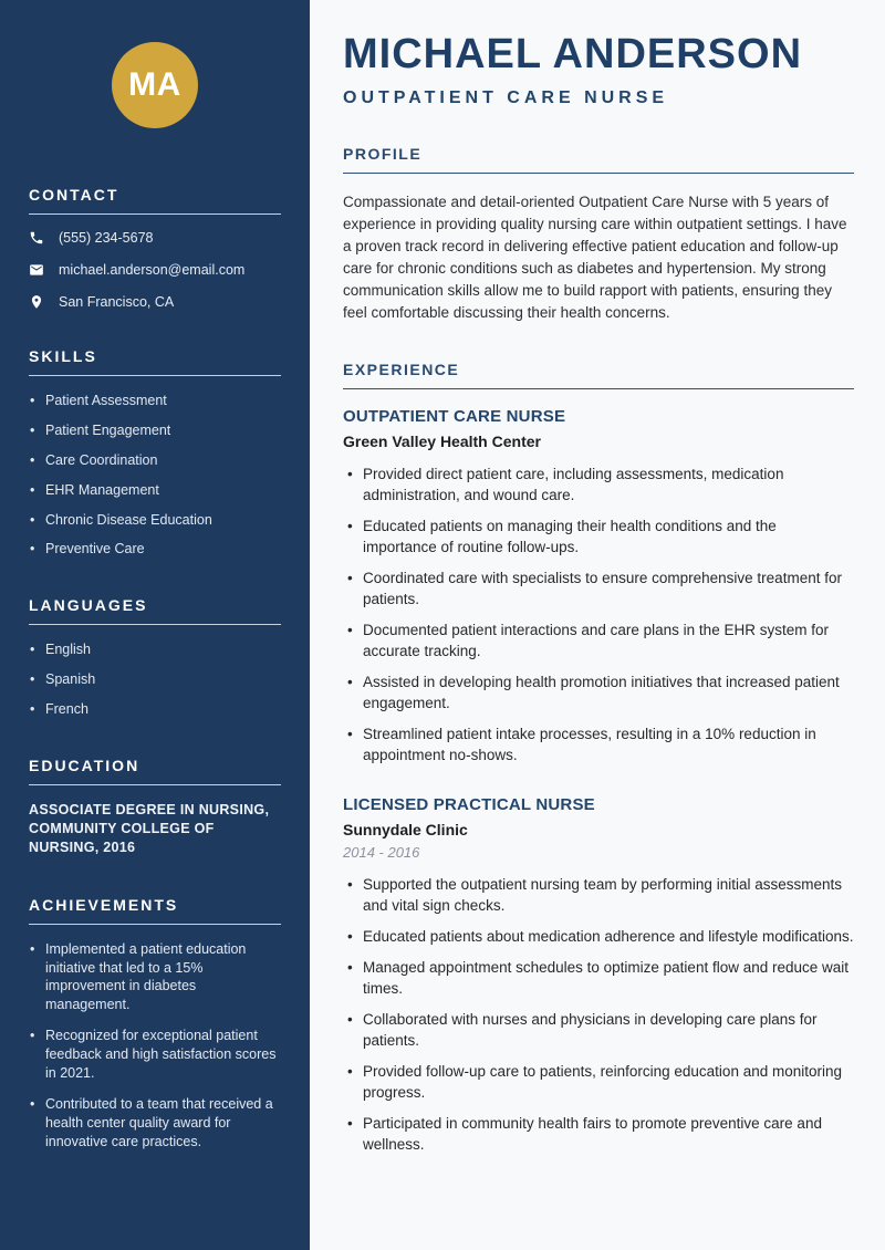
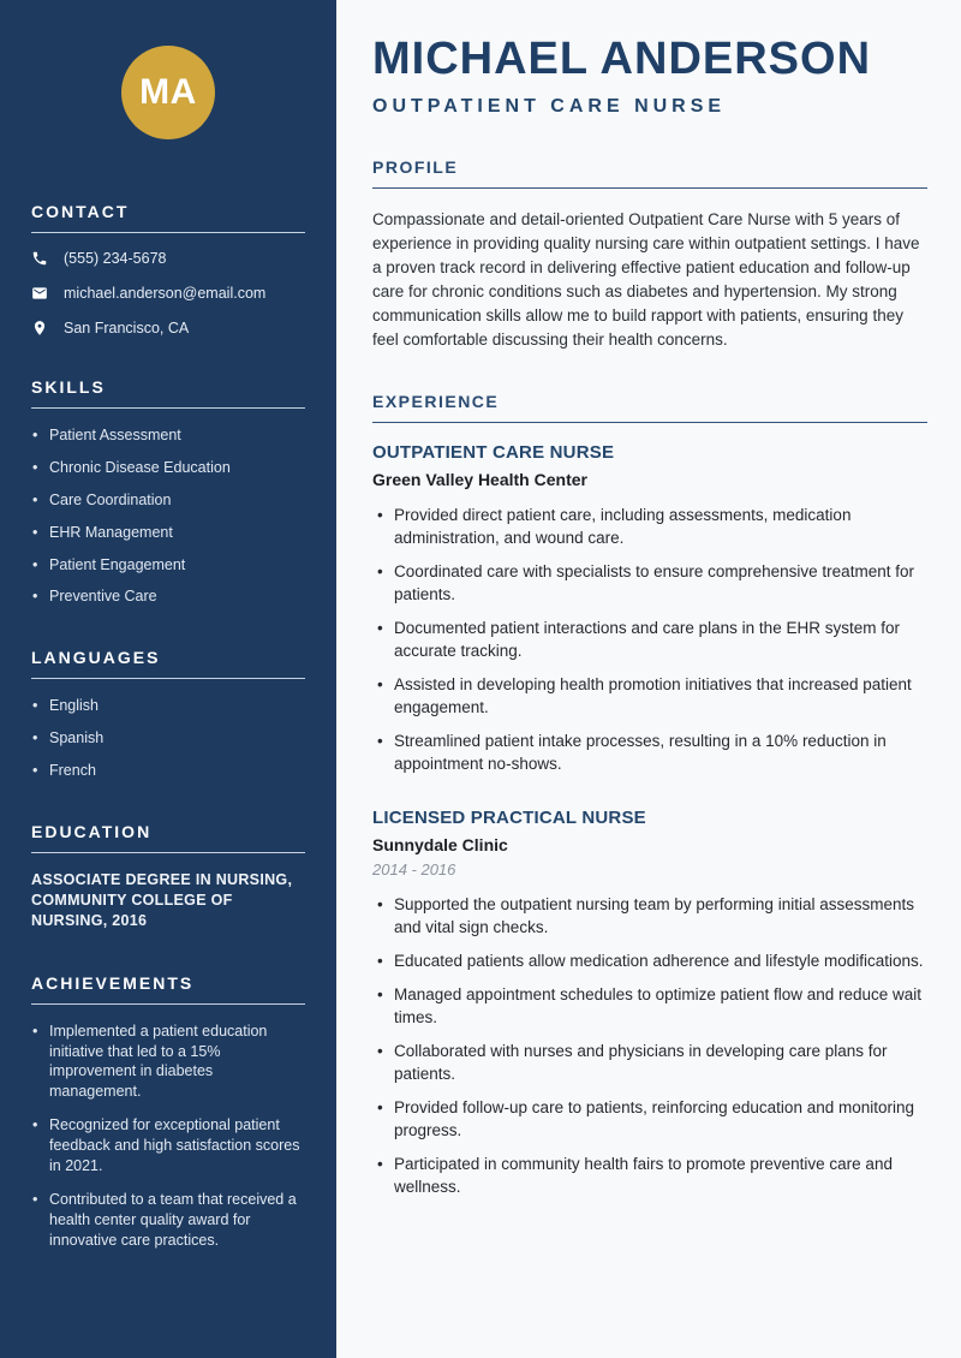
  MA
  CONTACT
  (555) 234-5678
  michael.anderson@email.com
  San Francisco, CA
  SKILLS
  Patient Assessment
- Patient Engagement
+ Chronic Disease Education
  Care Coordination
  EHR Management
- Chronic Disease Education
+ Patient Engagement
  Preventive Care
  LANGUAGES
  English
  Spanish
  French
  EDUCATION
  ASSOCIATE DEGREE IN NURSING, COMMUNITY COLLEGE OF NURSING, 2016
  ACHIEVEMENTS
  Implemented a patient education initiative that led to a 15% improvement in diabetes management.
  Recognized for exceptional patient feedback and high satisfaction scores in 2021.
  Contributed to a team that received a health center quality award for innovative care practices.
  MICHAEL ANDERSON
  OUTPATIENT CARE NURSE
  PROFILE
  Compassionate and detail-oriented Outpatient Care Nurse with 5 years of experience in providing quality nursing care within outpatient settings. I have a proven track record in delivering effective patient education and follow-up care for chronic conditions such as diabetes and hypertension. My strong communication skills allow me to build rapport with patients, ensuring they feel comfortable discussing their health concerns.
  EXPERIENCE
  OUTPATIENT CARE NURSE
  Green Valley Health Center
  Provided direct patient care, including assessments, medication administration, and wound care.
- Educated patients on managing their health conditions and the importance of routine follow-ups.
  Coordinated care with specialists to ensure comprehensive treatment for patients.
  Documented patient interactions and care plans in the EHR system for accurate tracking.
  Assisted in developing health promotion initiatives that increased patient engagement.
  Streamlined patient intake processes, resulting in a 10% reduction in appointment no-shows.
  LICENSED PRACTICAL NURSE
  Sunnydale Clinic
  2014 - 2016
  Supported the outpatient nursing team by performing initial assessments and vital sign checks.
- Educated patients about medication adherence and lifestyle modifications.
+ Educated patients allow medication adherence and lifestyle modifications.
  Managed appointment schedules to optimize patient flow and reduce wait times.
  Collaborated with nurses and physicians in developing care plans for patients.
  Provided follow-up care to patients, reinforcing education and monitoring progress.
  Participated in community health fairs to promote preventive care and wellness.
